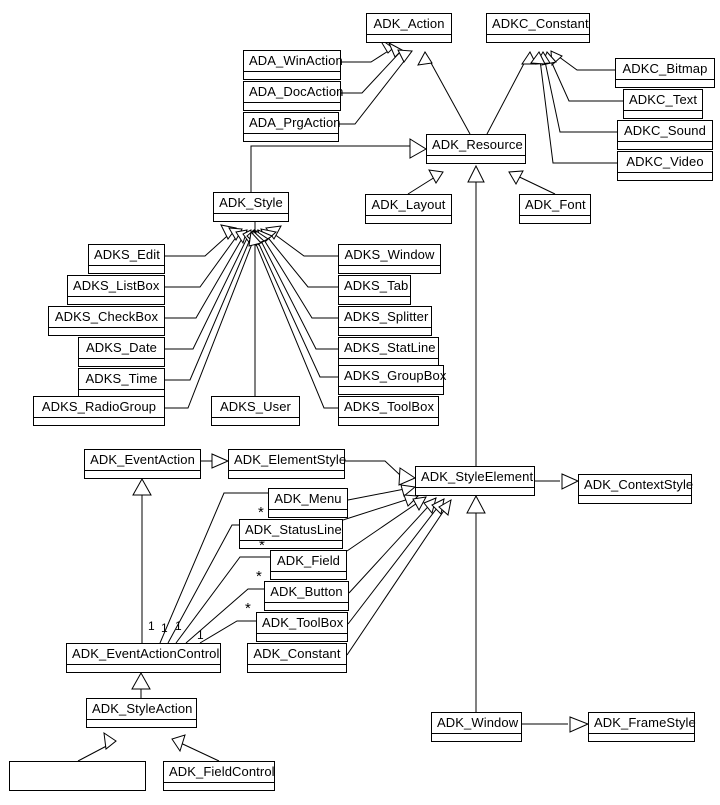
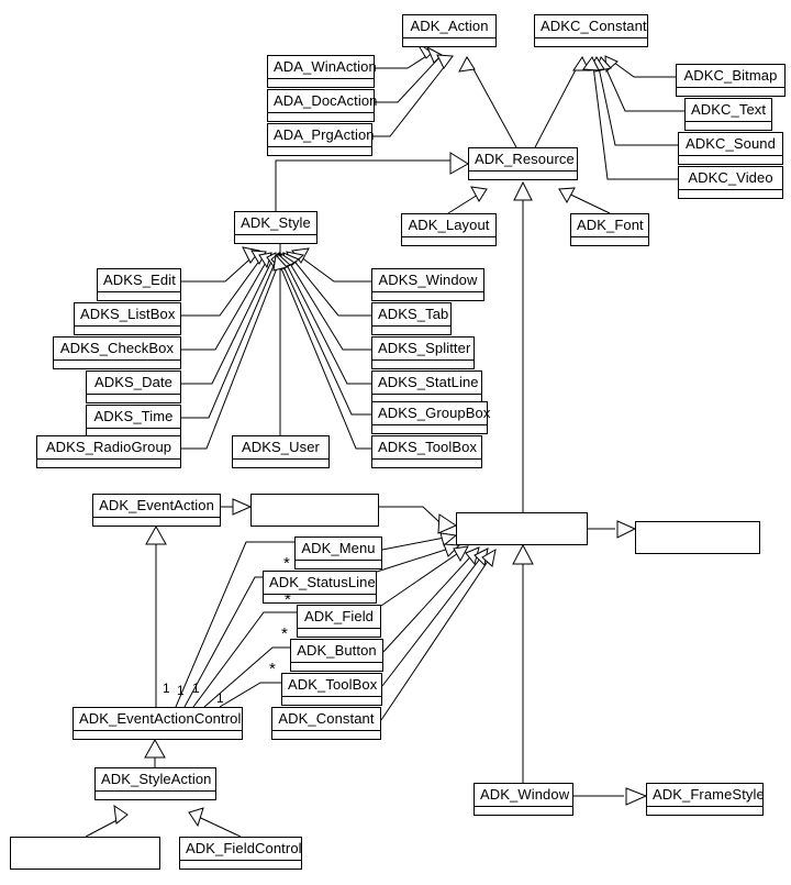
  ADK_Action
  ADKC_Constant
  ADA_WinAction
  ADA_DocAction
  ADA_PrgAction
  ADKC_Bitmap
  ADKC_Text
  ADKC_Sound
  ADKC_Video
  ADK_Resource
  ADK_Style
  ADK_Layout
  ADK_Font
  ADKS_Edit
  ADKS_ListBox
  ADKS_CheckBox
  ADKS_Date
  ADKS_Time
  ADKS_RadioGroup
  ADKS_User
  ADKS_Window
  ADKS_Tab
  ADKS_Splitter
  ADKS_StatLine
  ADKS_GroupBox
  ADKS_ToolBox
  ADK_EventAction
- ADK_ElementStyle
- ADK_StyleElement
- ADK_ContextStyle
  ADK_Menu
  ADK_StatusLine
  ADK_Field
  ADK_Button
  ADK_ToolBox
  ADK_Constant
  ADK_EventActionControl
  ADK_StyleAction
  ADK_FieldControl
  ADK_Window
  ADK_FrameStyle
  1
  1
  1
  1
  *
  *
  *
  *
